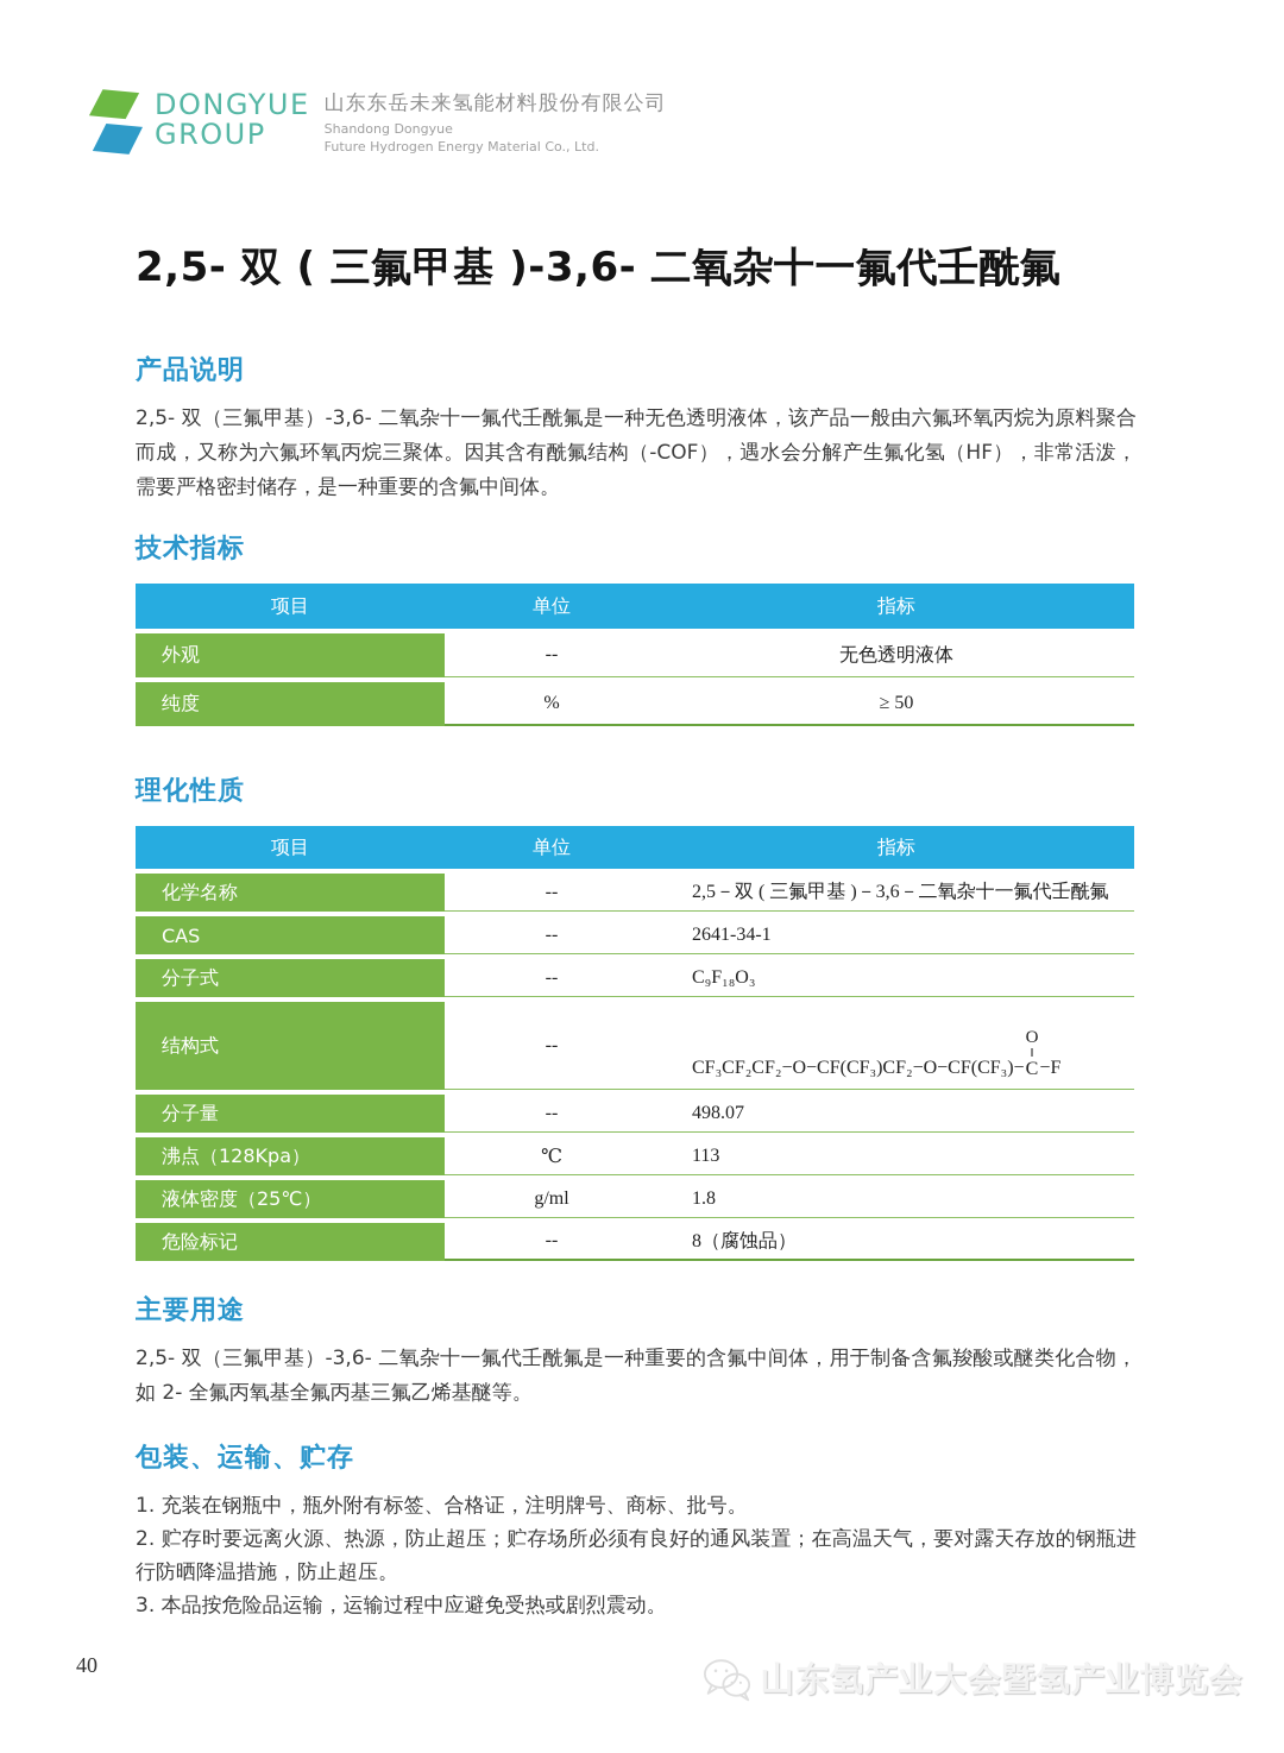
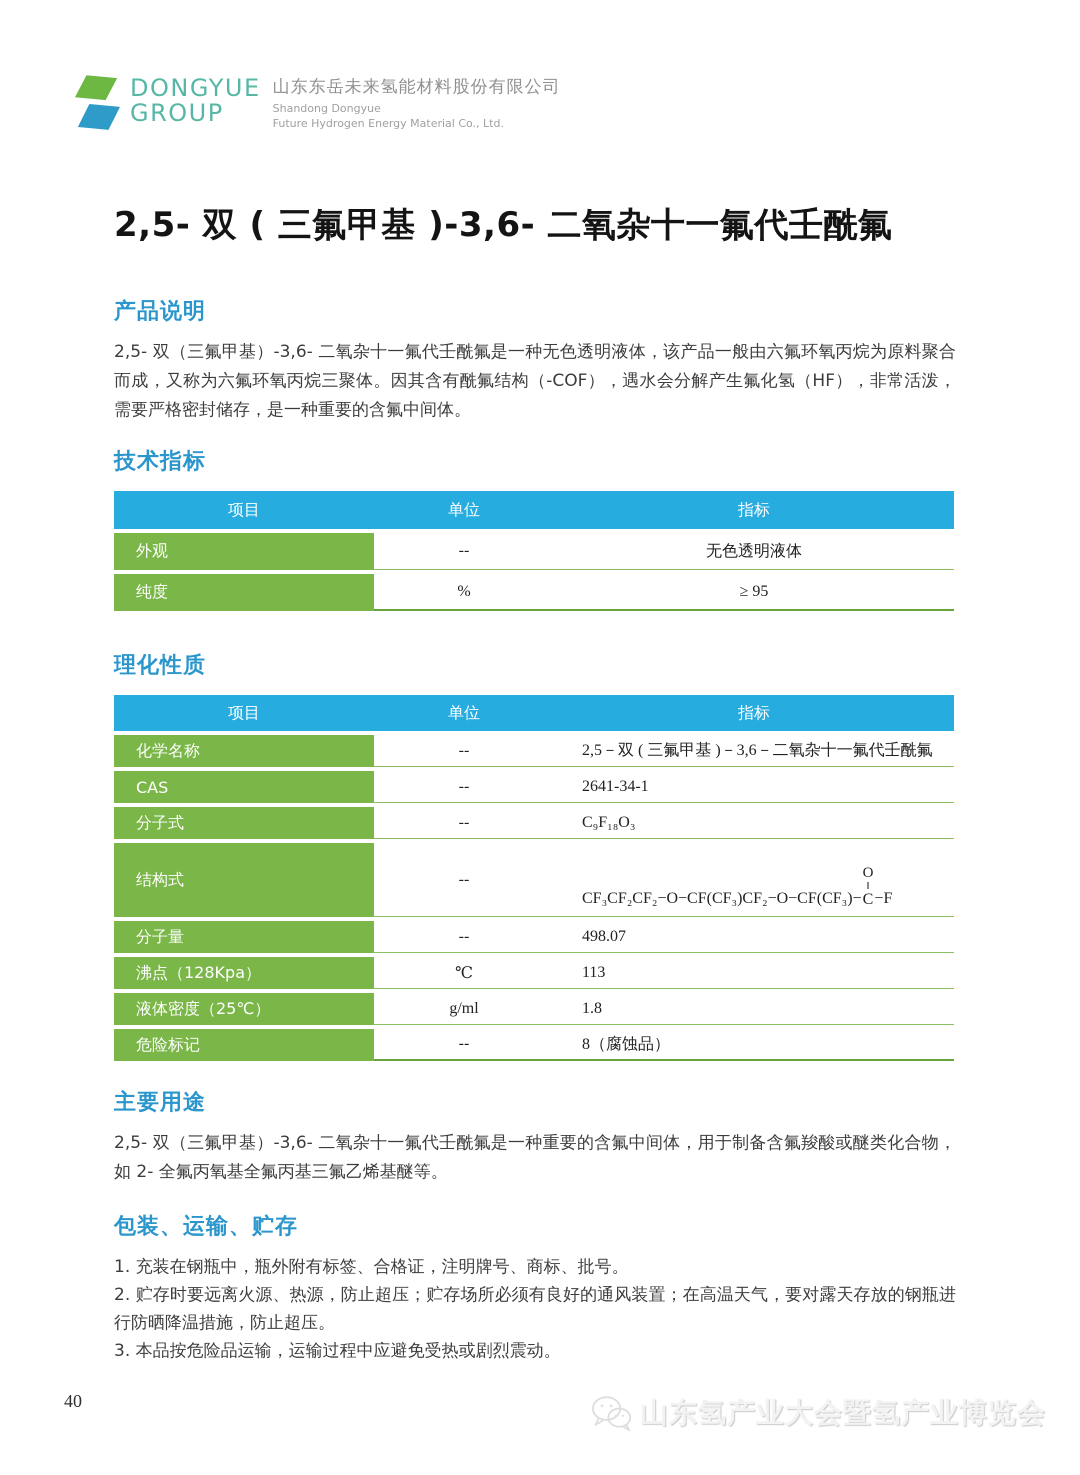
  DONGYUE
  GROUP
  山东东岳未来氢能材料股份有限公司
  Shandong Dongyue
  Future Hydrogen Energy Material Co., Ltd.
  2,5- 双 ( 三氟甲基 )-3,6- 二氧杂十一氟代壬酰氟
  产品说明
  2,5- 双（三氟甲基）-3,6- 二氧杂十一氟代壬酰氟是一种无色透明液体，该产品一般由六氟环氧丙烷为原料聚合而成，又称为六氟环氧丙烷三聚体。因其含有酰氟结构（-COF），遇水会分解产生氟化氢（HF），非常活泼，需要严格密封储存，是一种重要的含氟中间体。
  技术指标
  项目
  单位
  指标
  外观
  --
  无色透明液体
  纯度
  %
- ≥ 50
+ ≥ 95
  理化性质
  项目
  单位
  指标
  化学名称
  --
  2,5－双 ( 三氟甲基 )－3,6－二氧杂十一氟代壬酰氟
  CAS
  --
  2641-34-1
  分子式
  --
  C₉F₁₈O₃
  结构式
  --
  CF₃CF₂CF₂−O−CF(CF₃)CF₂−O−CF(CF₃)−
  O
  ‖
  C
  −F
  分子量
  --
  498.07
  沸点（128Kpa）
  ℃
  113
  液体密度（25℃）
  g/ml
  1.8
  危险标记
  --
  8（腐蚀品）
  主要用途
  2,5- 双（三氟甲基）-3,6- 二氧杂十一氟代壬酰氟是一种重要的含氟中间体，用于制备含氟羧酸或醚类化合物，如 2- 全氟丙氧基全氟丙基三氟乙烯基醚等。
  包装、运输、贮存
  1. 充装在钢瓶中，瓶外附有标签、合格证，注明牌号、商标、批号。
  2. 贮存时要远离火源、热源，防止超压；贮存场所必须有良好的通风装置；在高温天气，要对露天存放的钢瓶进行防晒降温措施，防止超压。
  3. 本品按危险品运输，运输过程中应避免受热或剧烈震动。
  40
  山东氢产业大会暨氢产业博览会
